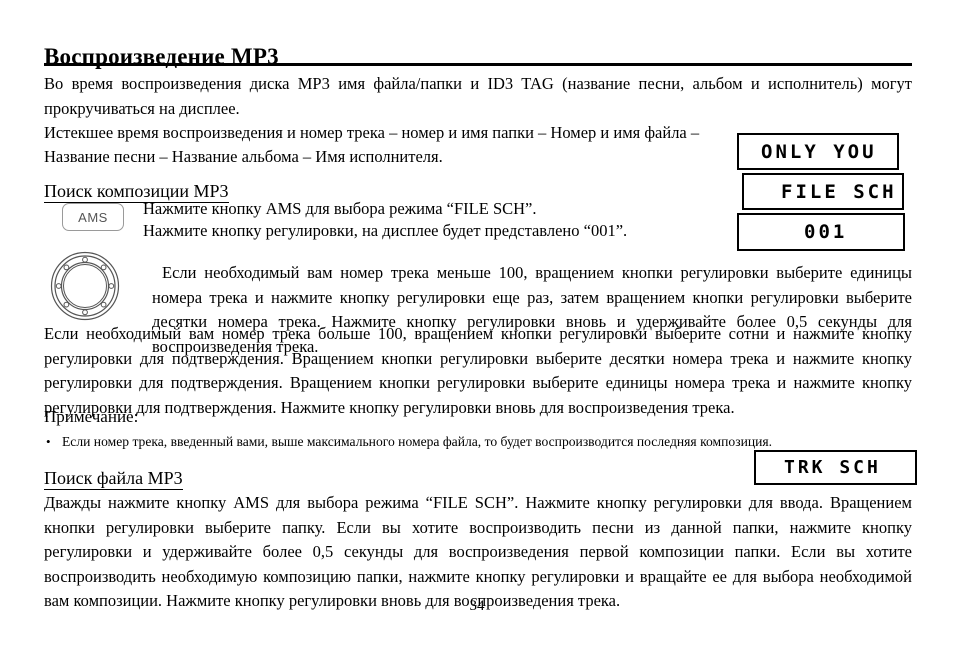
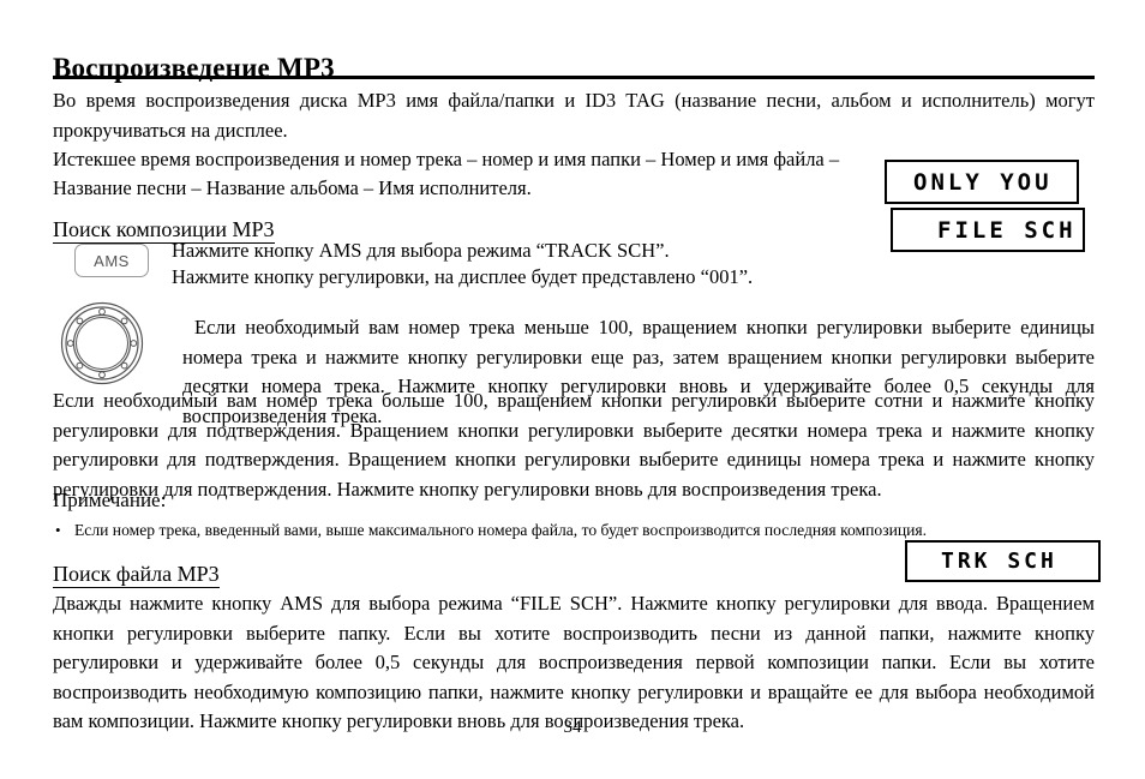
  Воспроизведение MP3
  Во время воспроизведения диска MP3 имя файла/папки и ID3 TAG (название песни, альбом и исполнитель) могут прокручиваться на дисплее.
  Истекшее время воспроизведения и номер трека – номер и имя папки – Номер и имя файла –
  Название песни – Название альбома – Имя исполнителя.
  ONLY YOU
  FILE SCH
- 001
  Поиск композиции MP3
  AMS
- Нажмите кнопку AMS для выбора режима “FILE SCH”.
+ Нажмите кнопку AMS для выбора режима “TRACK SCH”.
  Нажмите кнопку регулировки, на дисплее будет представлено “001”.
  Если необходимый вам номер трека меньше 100, вращением кнопки регулировки выберите единицы номера трека и нажмите кнопку регулировки еще раз, затем вращением кнопки регулировки выберите десятки номера трека. Нажмите кнопку регулировки вновь и удерживайте более 0,5 секунды для воспроизведения трека.
  Если необходимый вам номер трека больше 100, вращением кнопки регулировки выберите сотни и нажмите кнопку регулировки для подтверждения. Вращением кнопки регулировки выберите десятки номера трека и нажмите кнопку регулировки для подтверждения. Вращением кнопки регулировки выберите единицы номера трека и нажмите кнопку регулировки для подтверждения. Нажмите кнопку регулировки вновь для воспроизведения трека.
  Примечание:
  •
  Если номер трека, введенный вами, выше максимального номера файла, то будет воспроизводится последняя композиция.
  TRK SCH
  Поиск файла MP3
  Дважды нажмите кнопку AMS для выбора режима “FILE SCH”. Нажмите кнопку регулировки для ввода. Вращением кнопки регулировки выберите папку. Если вы хотите воспроизводить песни из данной папки, нажмите кнопку регулировки и удерживайте более 0,5 секунды для воспроизведения первой композиции папки. Если вы хотите воспроизводить необходимую композицию папки, нажмите кнопку регулировки и вращайте ее для выбора необходимой вам композиции. Нажмите кнопку регулировки вновь для воспроизведения трека.
  34
